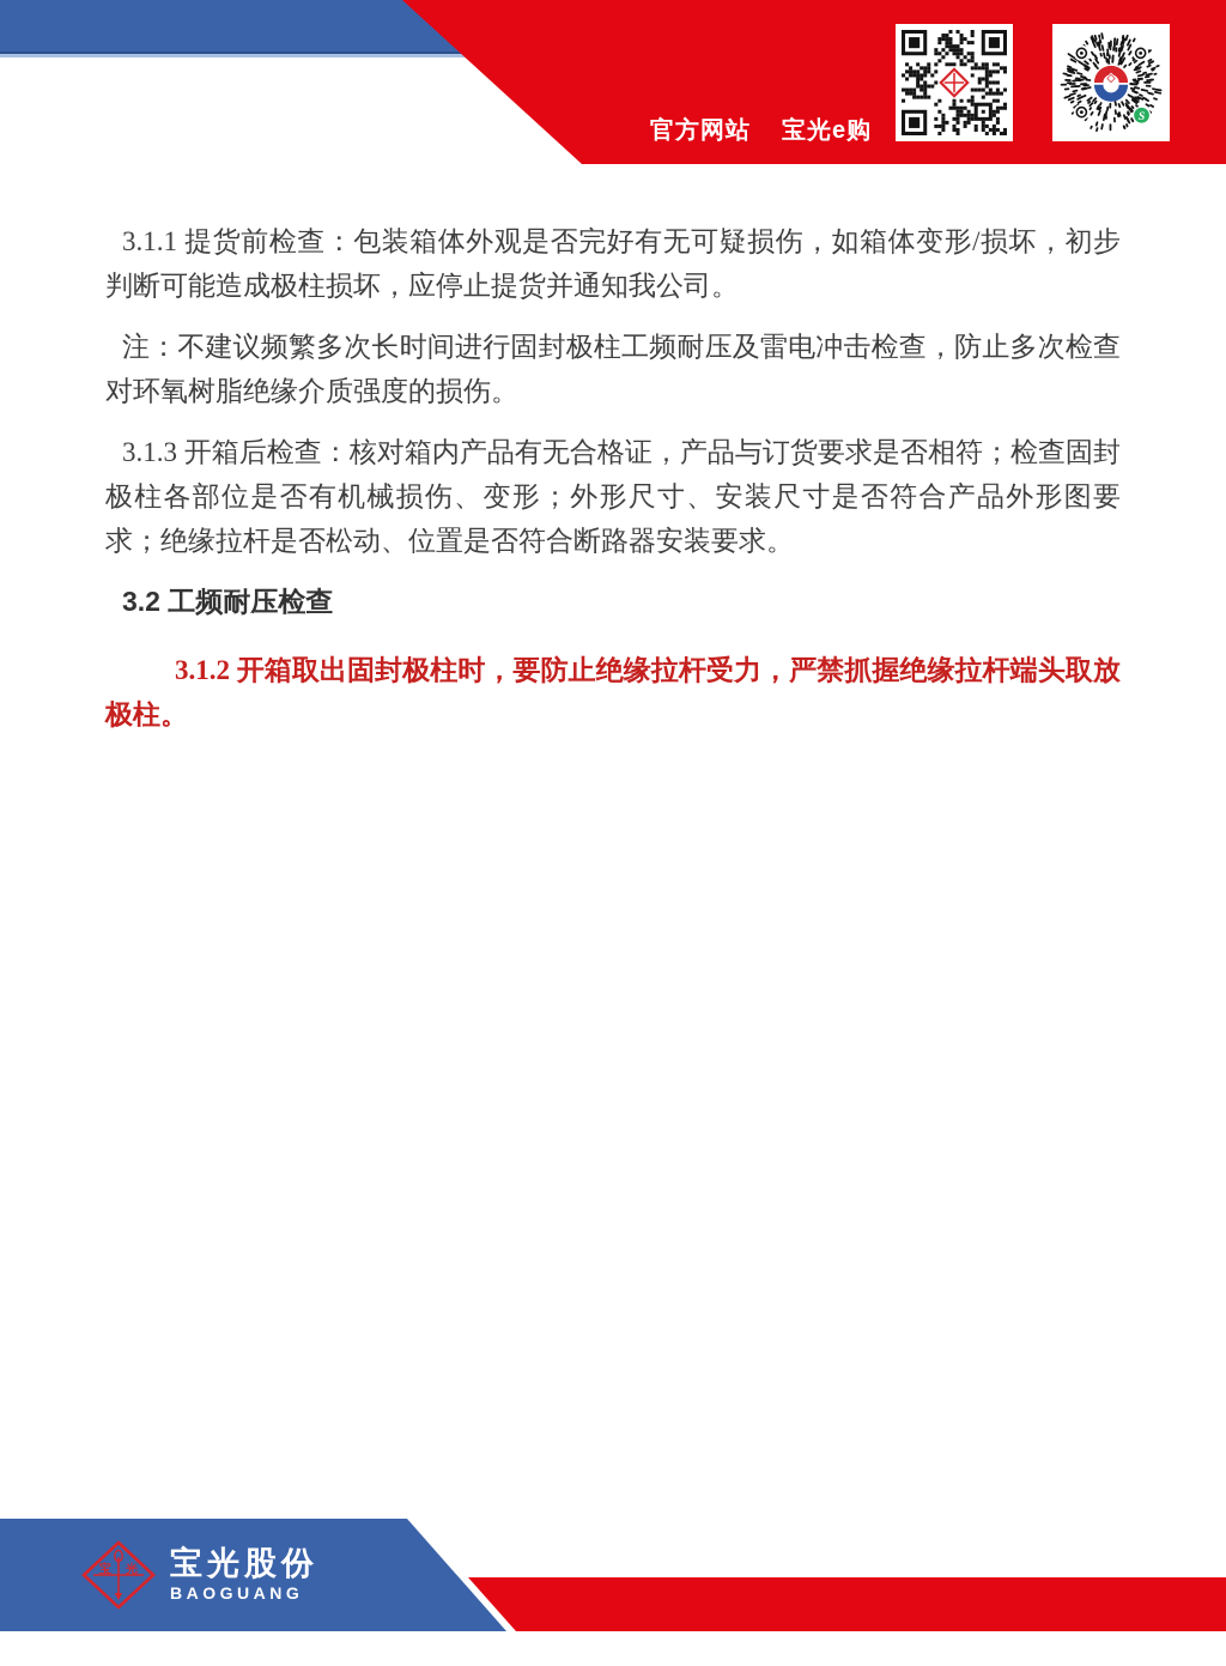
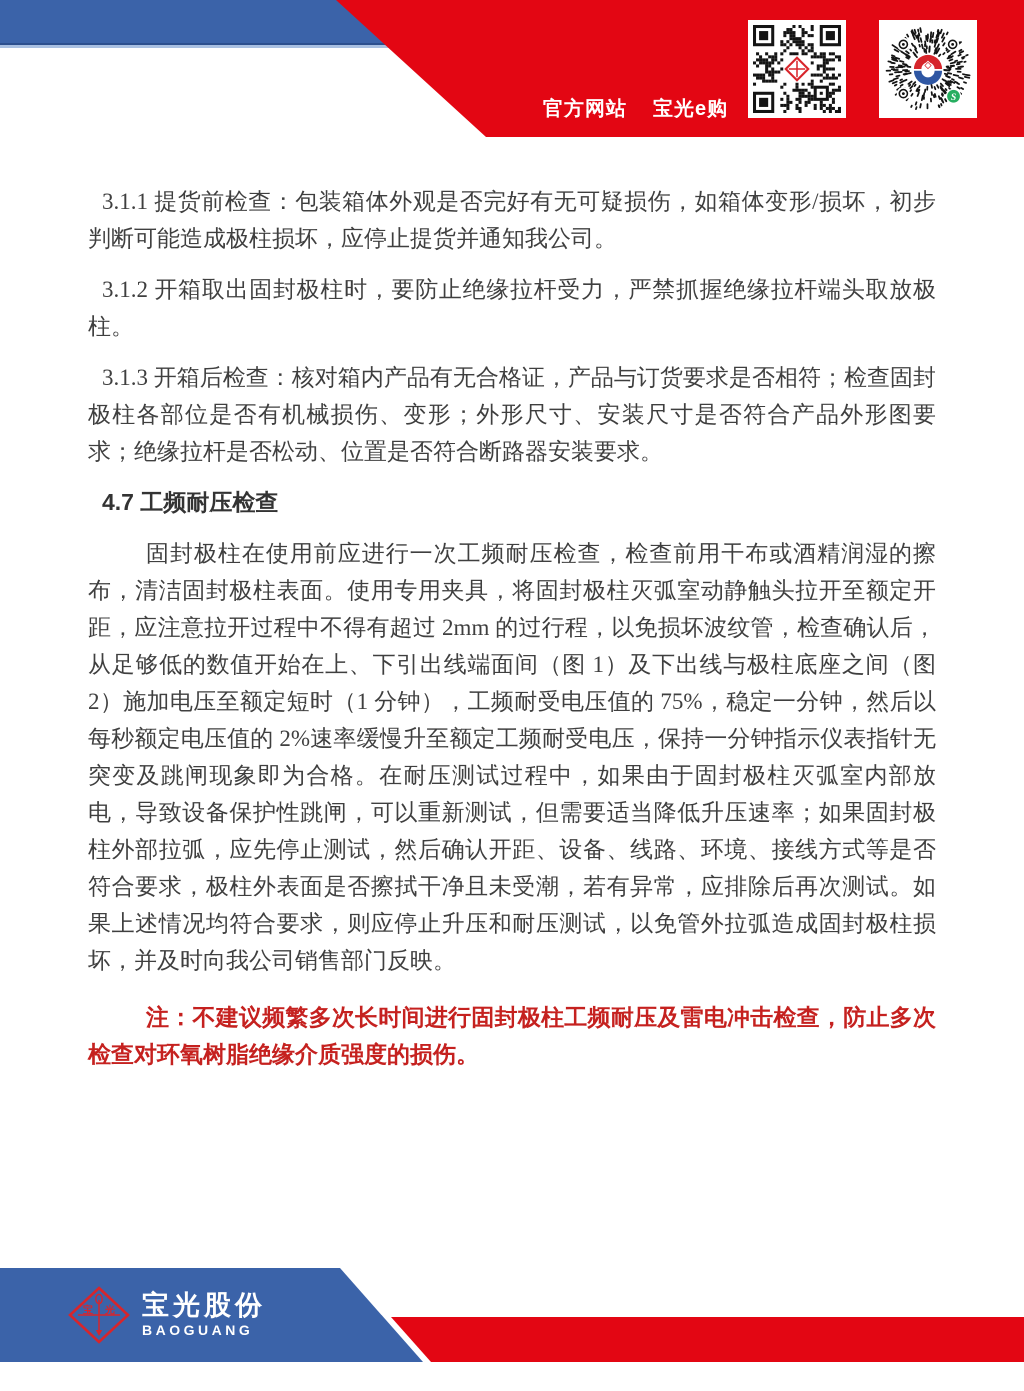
  官方网站
  宝光e购
  S
  3.1.1 提货前检查：包装箱体外观是否完好有无可疑损伤，如箱体变形/损坏，初步判断可能造成极柱损坏，应停止提货并通知我公司。
- 注：不建议频繁多次长时间进行固封极柱工频耐压及雷电冲击检查，防止多次检查对环氧树脂绝缘介质强度的损伤。
+ 3.1.2 开箱取出固封极柱时，要防止绝缘拉杆受力，严禁抓握绝缘拉杆端头取放极柱。
  3.1.3 开箱后检查：核对箱内产品有无合格证，产品与订货要求是否相符；检查固封极柱各部位是否有机械损伤、变形；外形尺寸、安装尺寸是否符合产品外形图要求；绝缘拉杆是否松动、位置是否符合断路器安装要求。
- 3.2 工频耐压检查
+ 4.7 工频耐压检查
+ 固封极柱在使用前应进行一次工频耐压检查，检查前用干布或酒精润湿的擦布，清洁固封极柱表面。使用专用夹具，将固封极柱灭弧室动静触头拉开至额定开距，应注意拉开过程中不得有超过 2mm 的过行程，以免损坏波纹管，检查确认后，从足够低的数值开始在上、下引出线端面间（图 1）及下出线与极柱底座之间（图 2）施加电压至额定短时（1 分钟），工频耐受电压值的 75%，稳定一分钟，然后以每秒额定电压值的 2%速率缓慢升至额定工频耐受电压，保持一分钟指示仪表指针无突变及跳闸现象即为合格。在耐压测试过程中，如果由于固封极柱灭弧室内部放电，导致设备保护性跳闸，可以重新测试，但需要适当降低升压速率；如果固封极柱外部拉弧，应先停止测试，然后确认开距、设备、线路、环境、接线方式等是否符合要求，极柱外表面是否擦拭干净且未受潮，若有异常，应排除后再次测试。如果上述情况均符合要求，则应停止升压和耐压测试，以免管外拉弧造成固封极柱损坏，并及时向我公司销售部门反映。
- 3.1.2 开箱取出固封极柱时，要防止绝缘拉杆受力，严禁抓握绝缘拉杆端头取放极柱。
+ 注：不建议频繁多次长时间进行固封极柱工频耐压及雷电冲击检查，防止多次检查对环氧树脂绝缘介质强度的损伤。
  宝
  光
  宝光股份
  BAOGUANG
